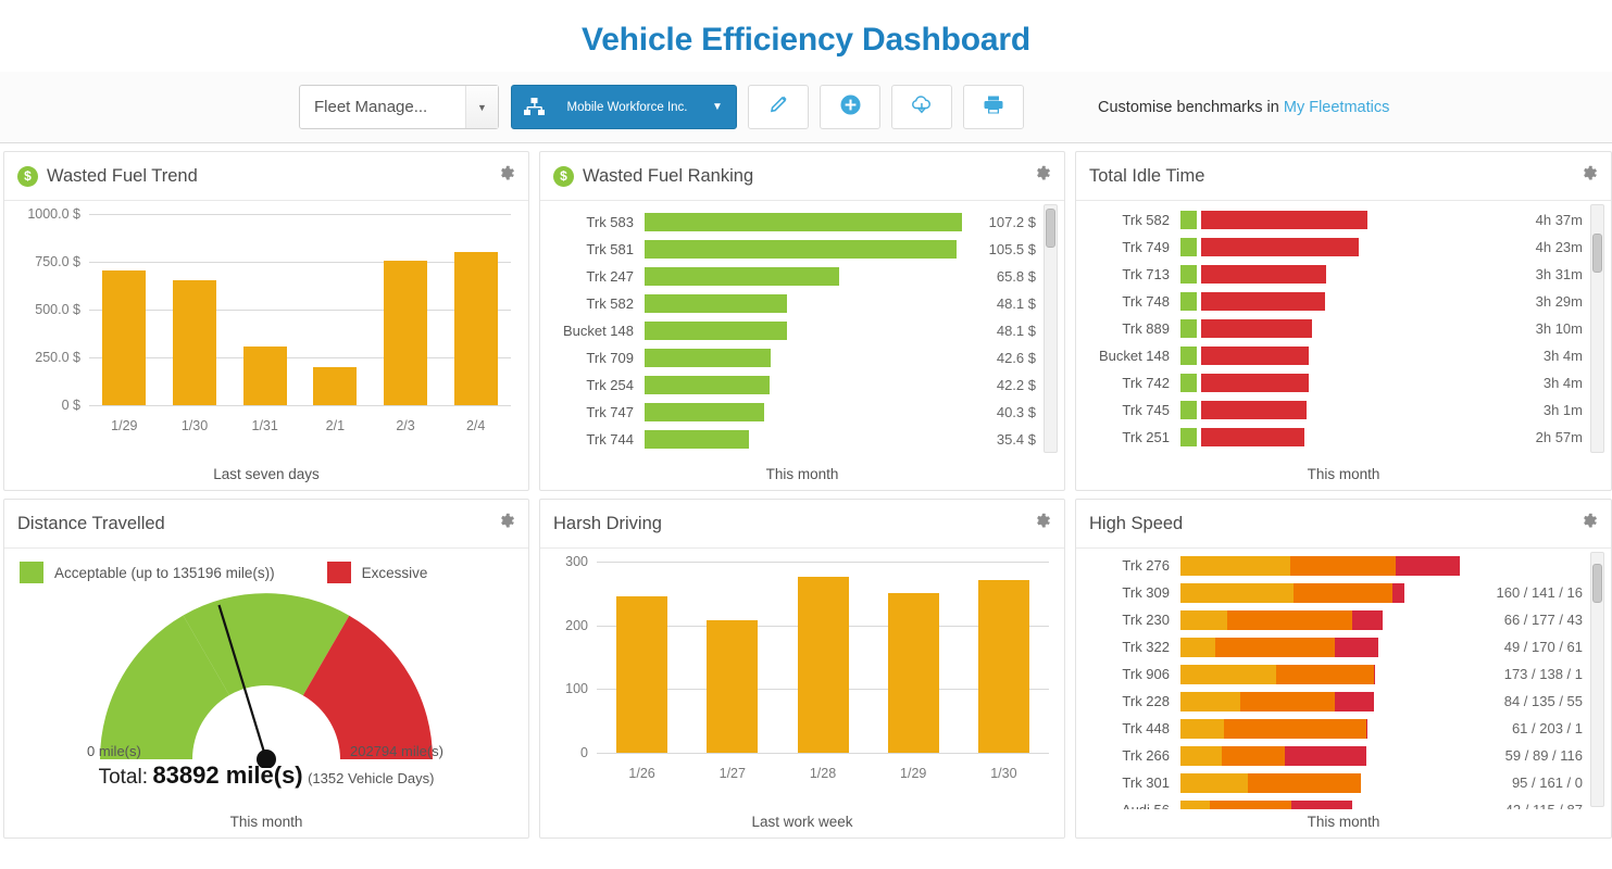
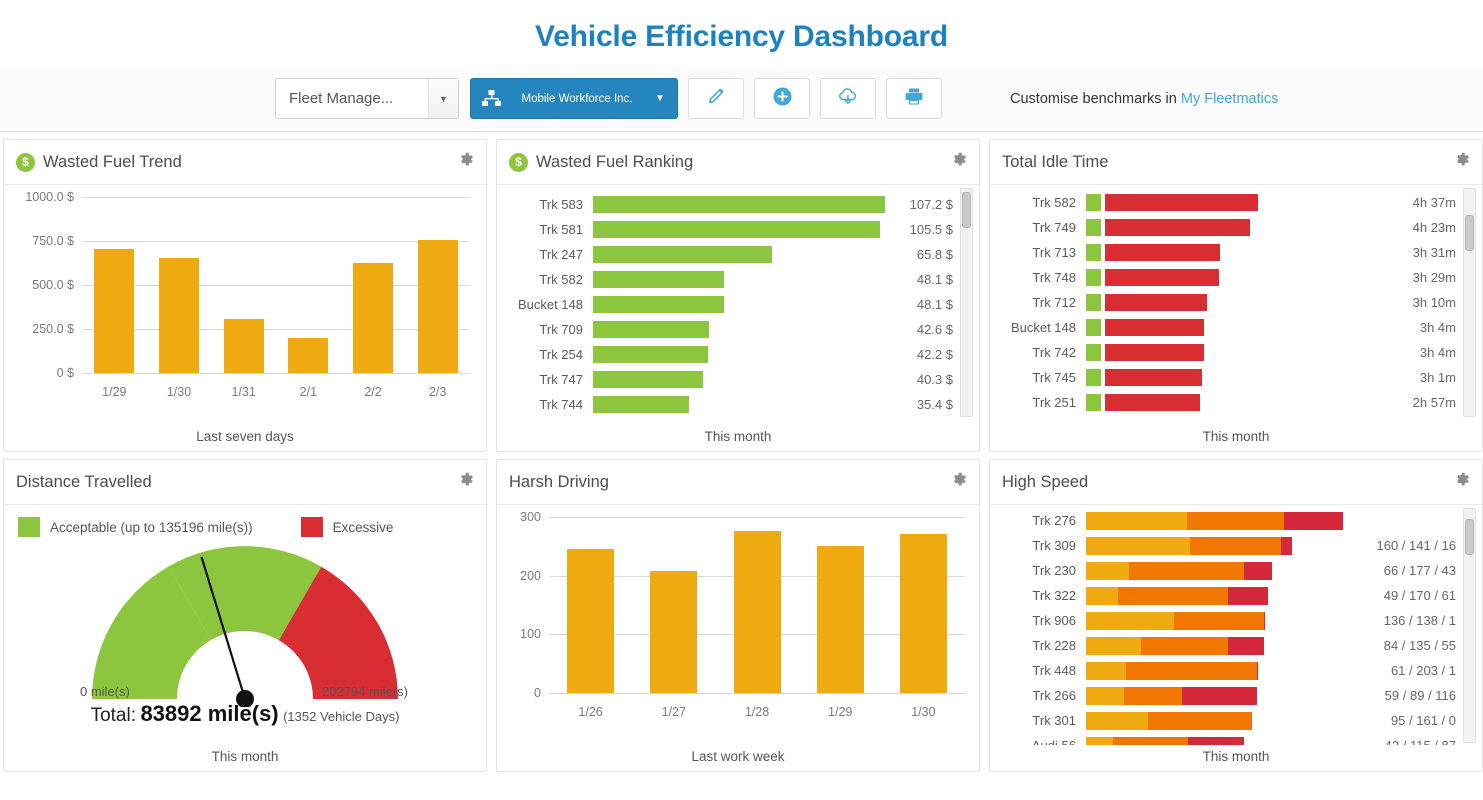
  Vehicle Efficiency Dashboard
  Fleet Manage...
  ▼
  Mobile Workforce Inc.
  ▼
  Customise benchmarks in My Fleetmatics
  $
  Wasted Fuel Trend
  1000.0 $
  750.0 $
  500.0 $
  250.0 $
  0 $
  1/29
  1/30
  1/31
  2/1
+ 2/2
  2/3
- 2/4
  Last seven days
  $
  Wasted Fuel Ranking
  Trk 583
  107.2 $
  Trk 581
  105.5 $
  Trk 247
  65.8 $
  Trk 582
  48.1 $
  Bucket 148
  48.1 $
  Trk 709
  42.6 $
  Trk 254
  42.2 $
  Trk 747
  40.3 $
  Trk 744
  35.4 $
  This month
  Total Idle Time
  Trk 582
  4h 37m
  Trk 749
  4h 23m
  Trk 713
  3h 31m
  Trk 748
  3h 29m
- Trk 889
+ Trk 712
  3h 10m
  Bucket 148
  3h 4m
  Trk 742
  3h 4m
  Trk 745
  3h 1m
  Trk 251
  2h 57m
  This month
  Distance Travelled
  Acceptable (up to 135196 mile(s))
  Excessive
  0 mile(s)
  202794 mile(s)
  Total: 83892 mile(s) (1352 Vehicle Days)
  This month
  Harsh Driving
  300
  200
  100
  0
  1/26
  1/27
  1/28
  1/29
  1/30
  Last work week
  High Speed
  Trk 276
  Trk 309
  160 / 141 / 16
  Trk 230
  66 / 177 / 43
  Trk 322
  49 / 170 / 61
  Trk 906
- 173 / 138 / 1
+ 136 / 138 / 1
  Trk 228
  84 / 135 / 55
  Trk 448
  61 / 203 / 1
  Trk 266
  59 / 89 / 116
  Trk 301
  95 / 161 / 0
  This month
